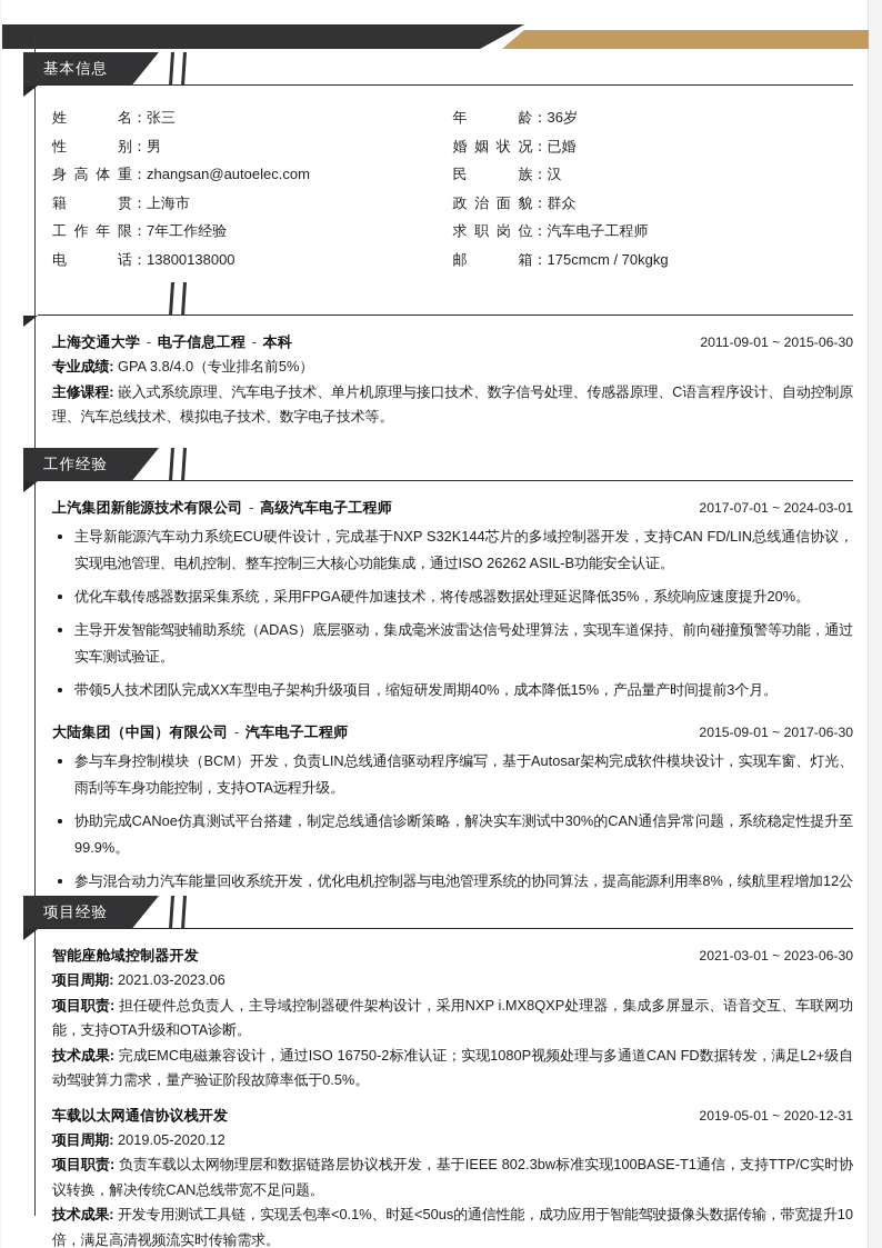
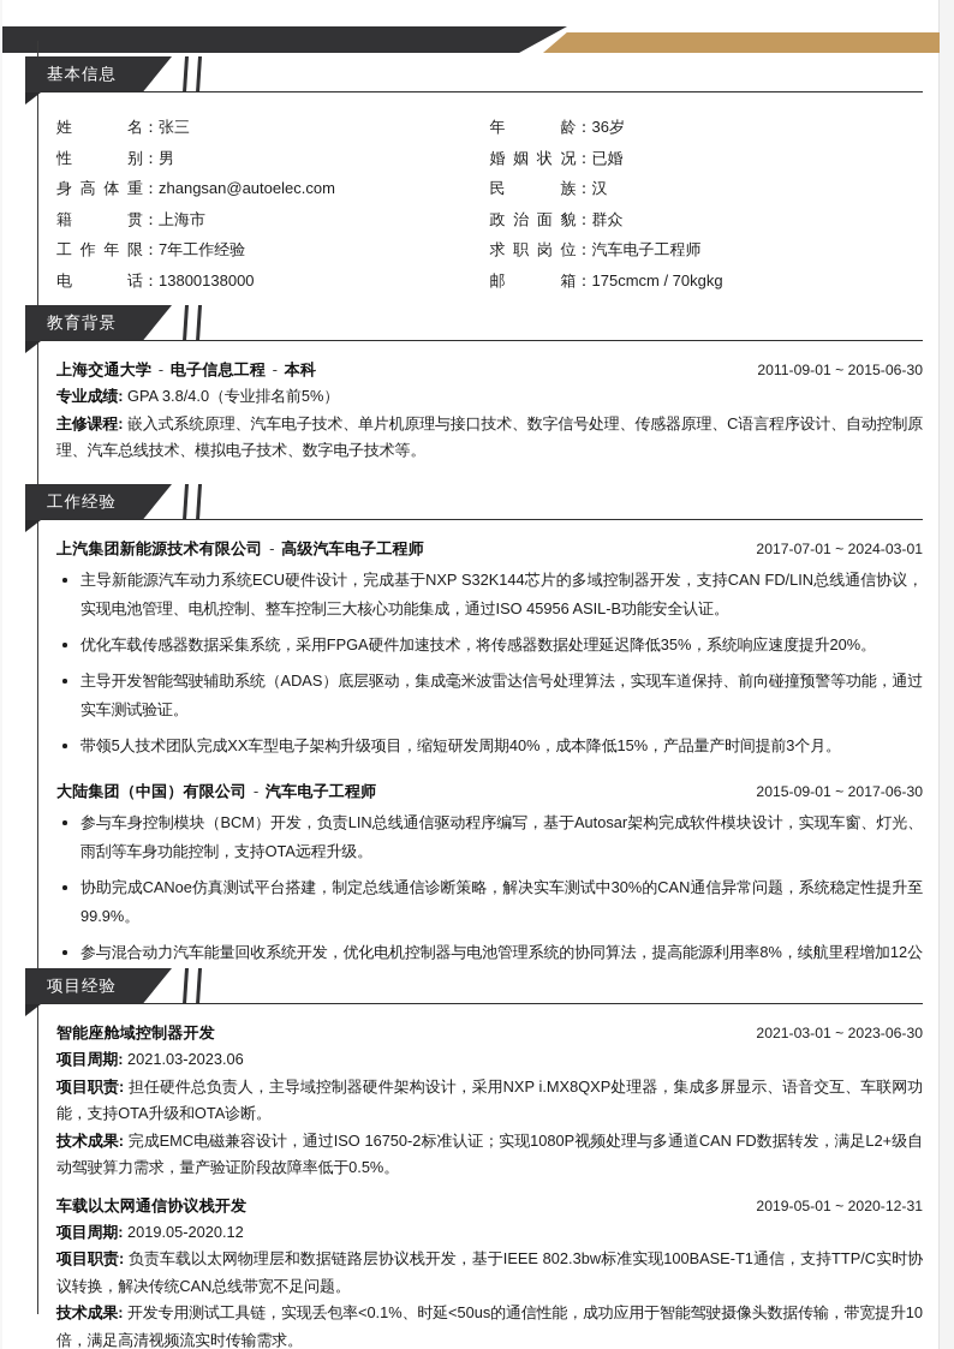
  基本信息
  姓名
  ：
  张三
  年龄
  ：
  36岁
  性别
  ：
  男
  婚姻状况
  ：
  已婚
  身高体重
  ：
  zhangsan@autoelec.com
  民族
  ：
  汉
  籍贯
  ：
  上海市
  政治面貌
  ：
  群众
  工作年限
  ：
  7年工作经验
  求职岗位
  ：
  汽车电子工程师
  电话
  ：
  13800138000
  邮箱
  ：
  175cmcm / 70kgkg
+ 教育背景
  上海交通大学 - 电子信息工程 - 本科
  2011-09-01 ~ 2015-06-30
  专业成绩: GPA 3.8/4.0（专业排名前5%）
  主修课程: 嵌入式系统原理、汽车电子技术、单片机原理与接口技术、数字信号处理、传感器原理、C语言程序设计、自动控制原理、汽车总线技术、模拟电子技术、数字电子技术等。
  工作经验
  上汽集团新能源技术有限公司 - 高级汽车电子工程师
  2017-07-01 ~ 2024-03-01
- 主导新能源汽车动力系统ECU硬件设计，完成基于NXP S32K144芯片的多域控制器开发，支持CAN FD/LIN总线通信协议，实现电池管理、电机控制、整车控制三大核心功能集成，通过ISO 26262 ASIL-B功能安全认证。
+ 主导新能源汽车动力系统ECU硬件设计，完成基于NXP S32K144芯片的多域控制器开发，支持CAN FD/LIN总线通信协议，实现电池管理、电机控制、整车控制三大核心功能集成，通过ISO 45956 ASIL-B功能安全认证。
  优化车载传感器数据采集系统，采用FPGA硬件加速技术，将传感器数据处理延迟降低35%，系统响应速度提升20%。
  主导开发智能驾驶辅助系统（ADAS）底层驱动，集成毫米波雷达信号处理算法，实现车道保持、前向碰撞预警等功能，通过实车测试验证。
  带领5人技术团队完成XX车型电子架构升级项目，缩短研发周期40%，成本降低15%，产品量产时间提前3个月。
  大陆集团（中国）有限公司 - 汽车电子工程师
  2015-09-01 ~ 2017-06-30
  参与车身控制模块（BCM）开发，负责LIN总线通信驱动程序编写，基于Autosar架构完成软件模块设计，实现车窗、灯光、雨刮等车身功能控制，支持OTA远程升级。
  协助完成CANoe仿真测试平台搭建，制定总线通信诊断策略，解决实车测试中30%的CAN通信异常问题，系统稳定性提升至99.9%。
  参与混合动力汽车能量回收系统开发，优化电机控制器与电池管理系统的协同算法，提高能源利用率8%，续航里程增加12公
  项目经验
  智能座舱域控制器开发
  2021-03-01 ~ 2023-06-30
  项目周期: 2021.03-2023.06
  项目职责: 担任硬件总负责人，主导域控制器硬件架构设计，采用NXP i.MX8QXP处理器，集成多屏显示、语音交互、车联网功能，支持OTA升级和OTA诊断。
  技术成果: 完成EMC电磁兼容设计，通过ISO 16750-2标准认证；实现1080P视频处理与多通道CAN FD数据转发，满足L2+级自动驾驶算力需求，量产验证阶段故障率低于0.5%。
  车载以太网通信协议栈开发
  2019-05-01 ~ 2020-12-31
  项目周期: 2019.05-2020.12
  项目职责: 负责车载以太网物理层和数据链路层协议栈开发，基于IEEE 802.3bw标准实现100BASE-T1通信，支持TTP/C实时协议转换，解决传统CAN总线带宽不足问题。
  技术成果: 开发专用测试工具链，实现丢包率<0.1%、时延<50us的通信性能，成功应用于智能驾驶摄像头数据传输，带宽提升10倍，满足高清视频流实时传输需求。
